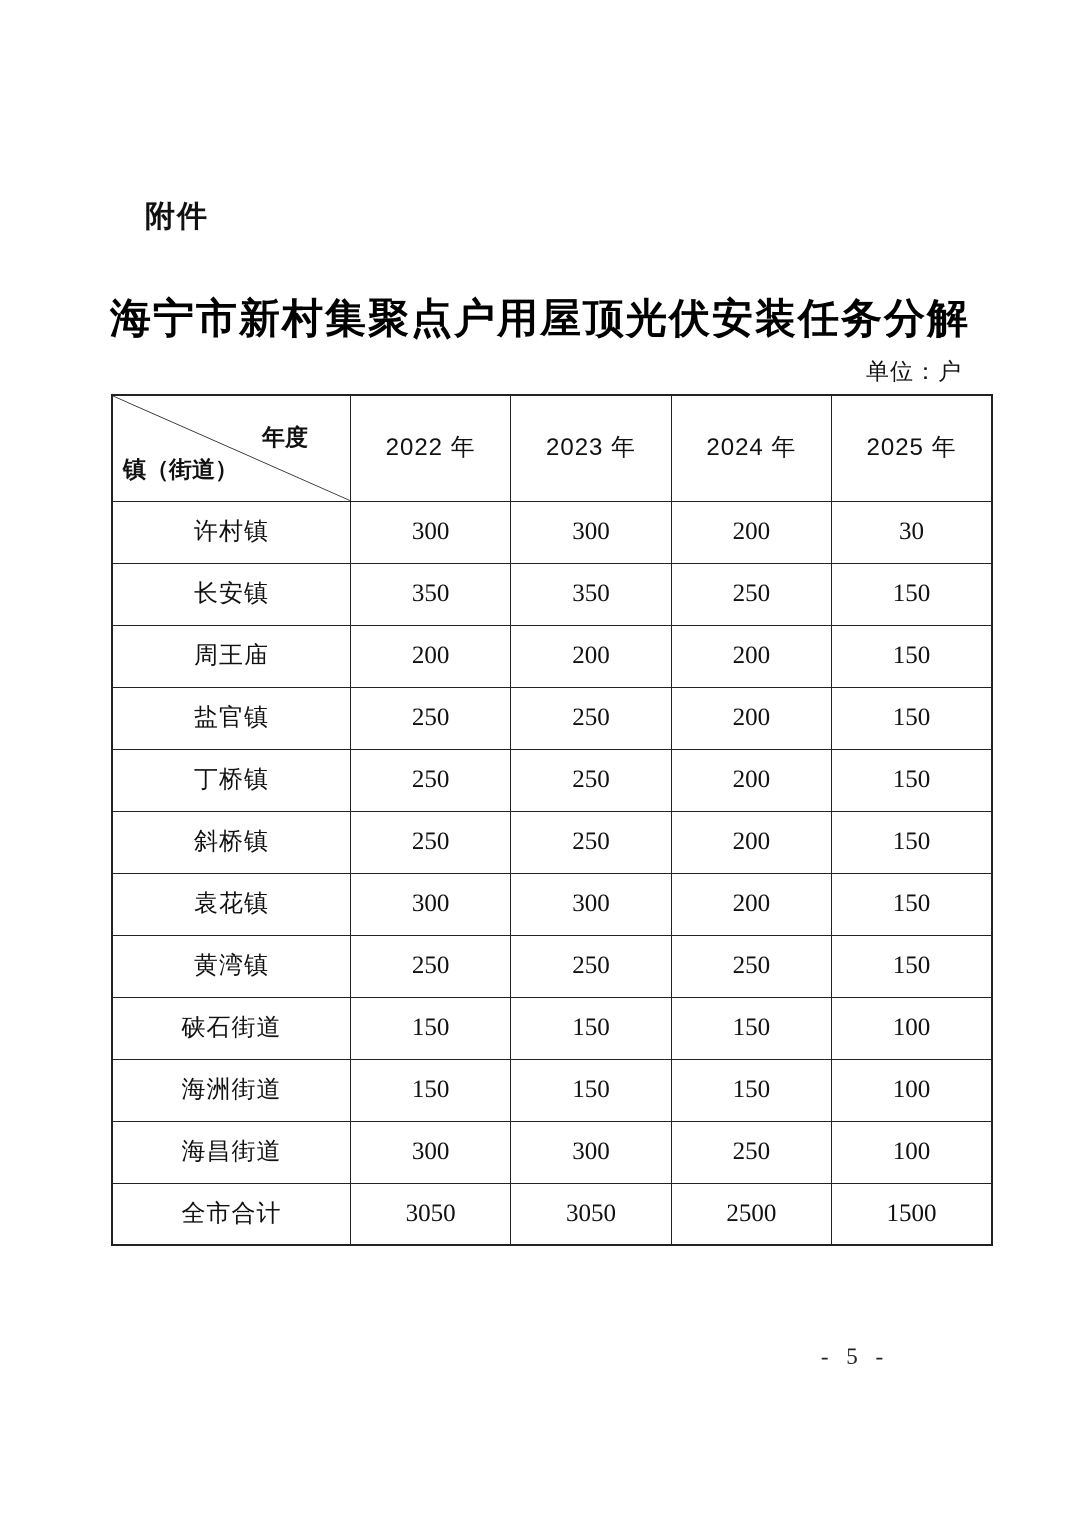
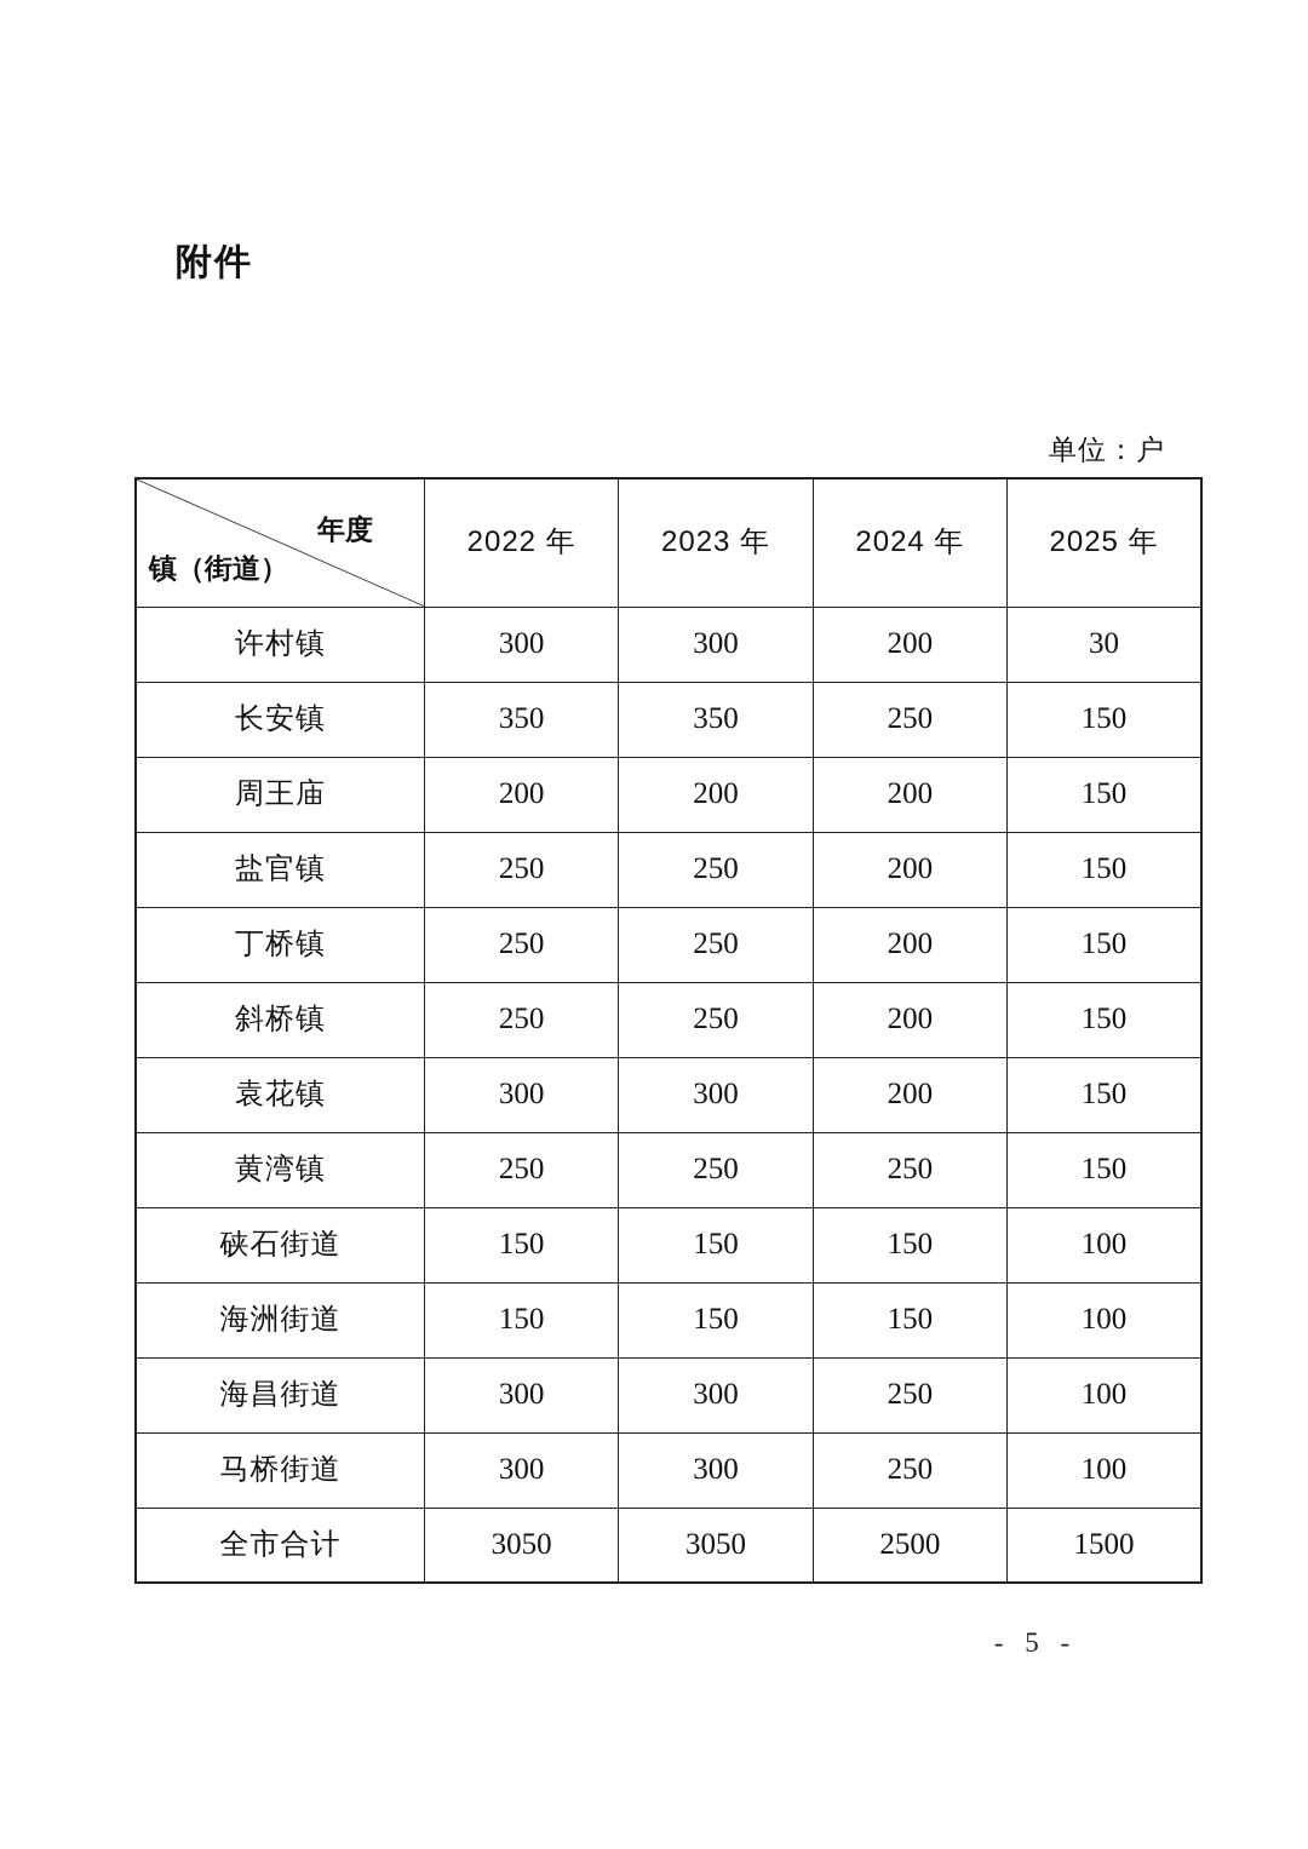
  附件
- 海宁市新村集聚点户用屋顶光伏安装任务分解
  单位：户
  年度 镇（街道）	2022 年	2023 年	2024 年	2025 年
  许村镇	300	300	200	30
  长安镇	350	350	250	150
  周王庙	200	200	200	150
  盐官镇	250	250	200	150
  丁桥镇	250	250	200	150
  斜桥镇	250	250	200	150
  袁花镇	300	300	200	150
  黄湾镇	250	250	250	150
  硖石街道	150	150	150	100
  海洲街道	150	150	150	100
  海昌街道	300	300	250	100
+ 马桥街道	300	300	250	100
  全市合计	3050	3050	2500	1500
  - 5 -
